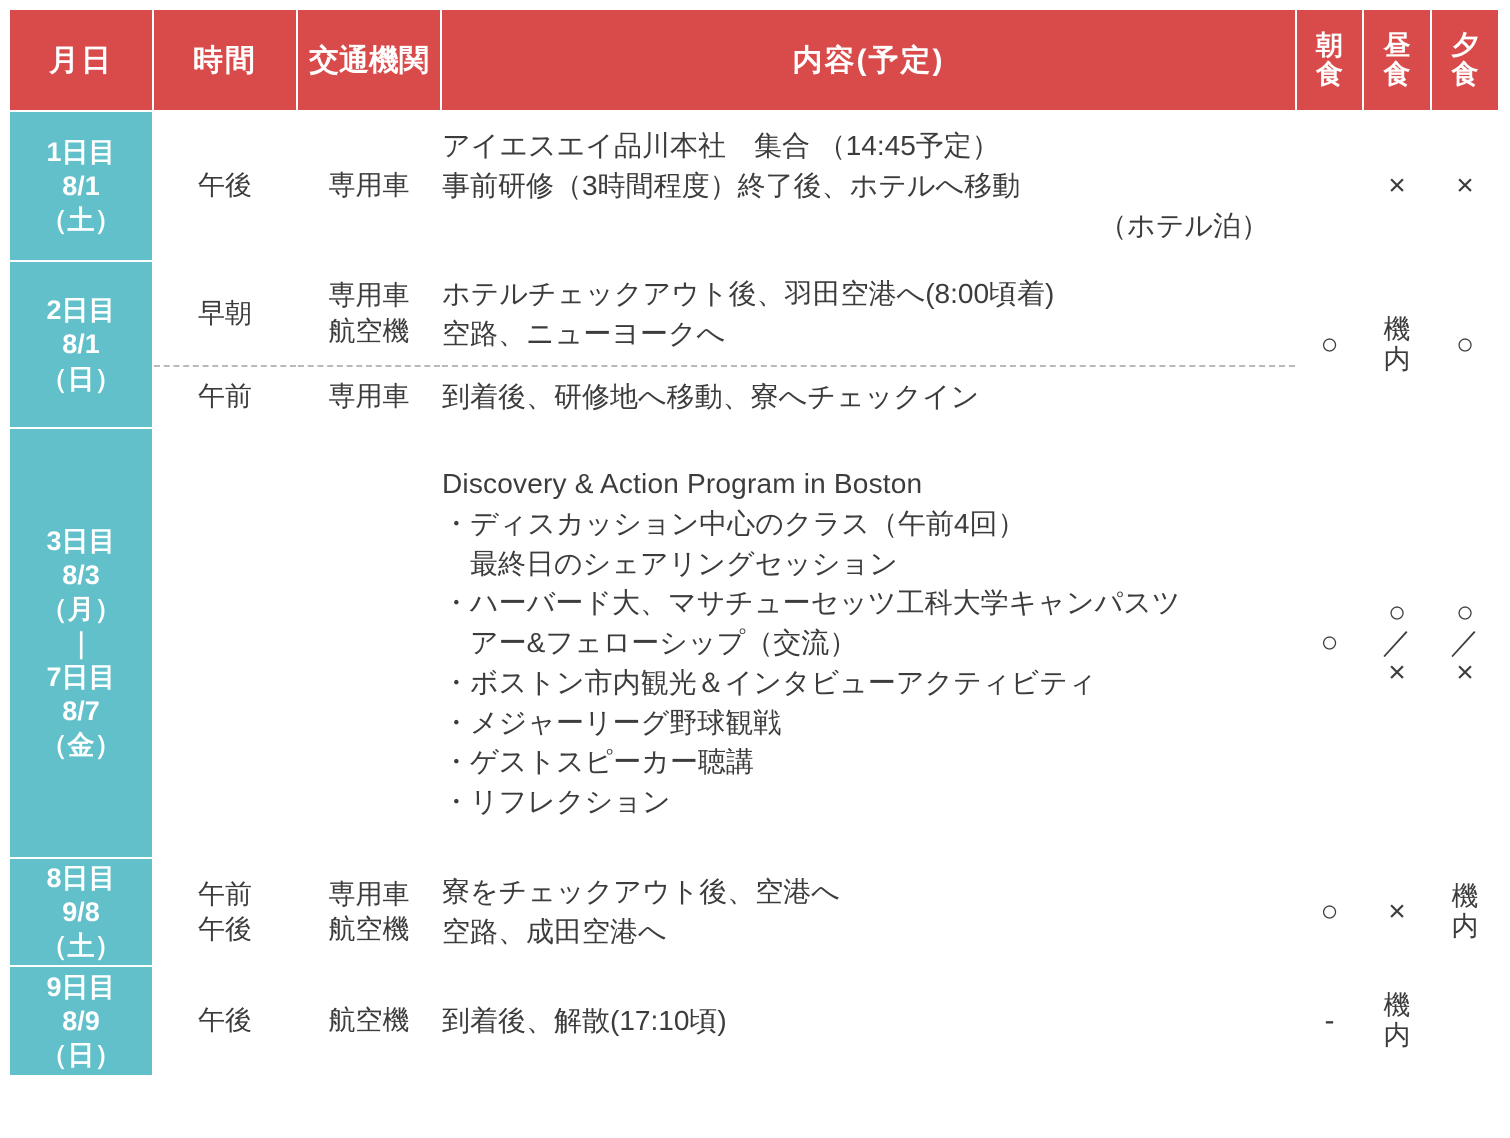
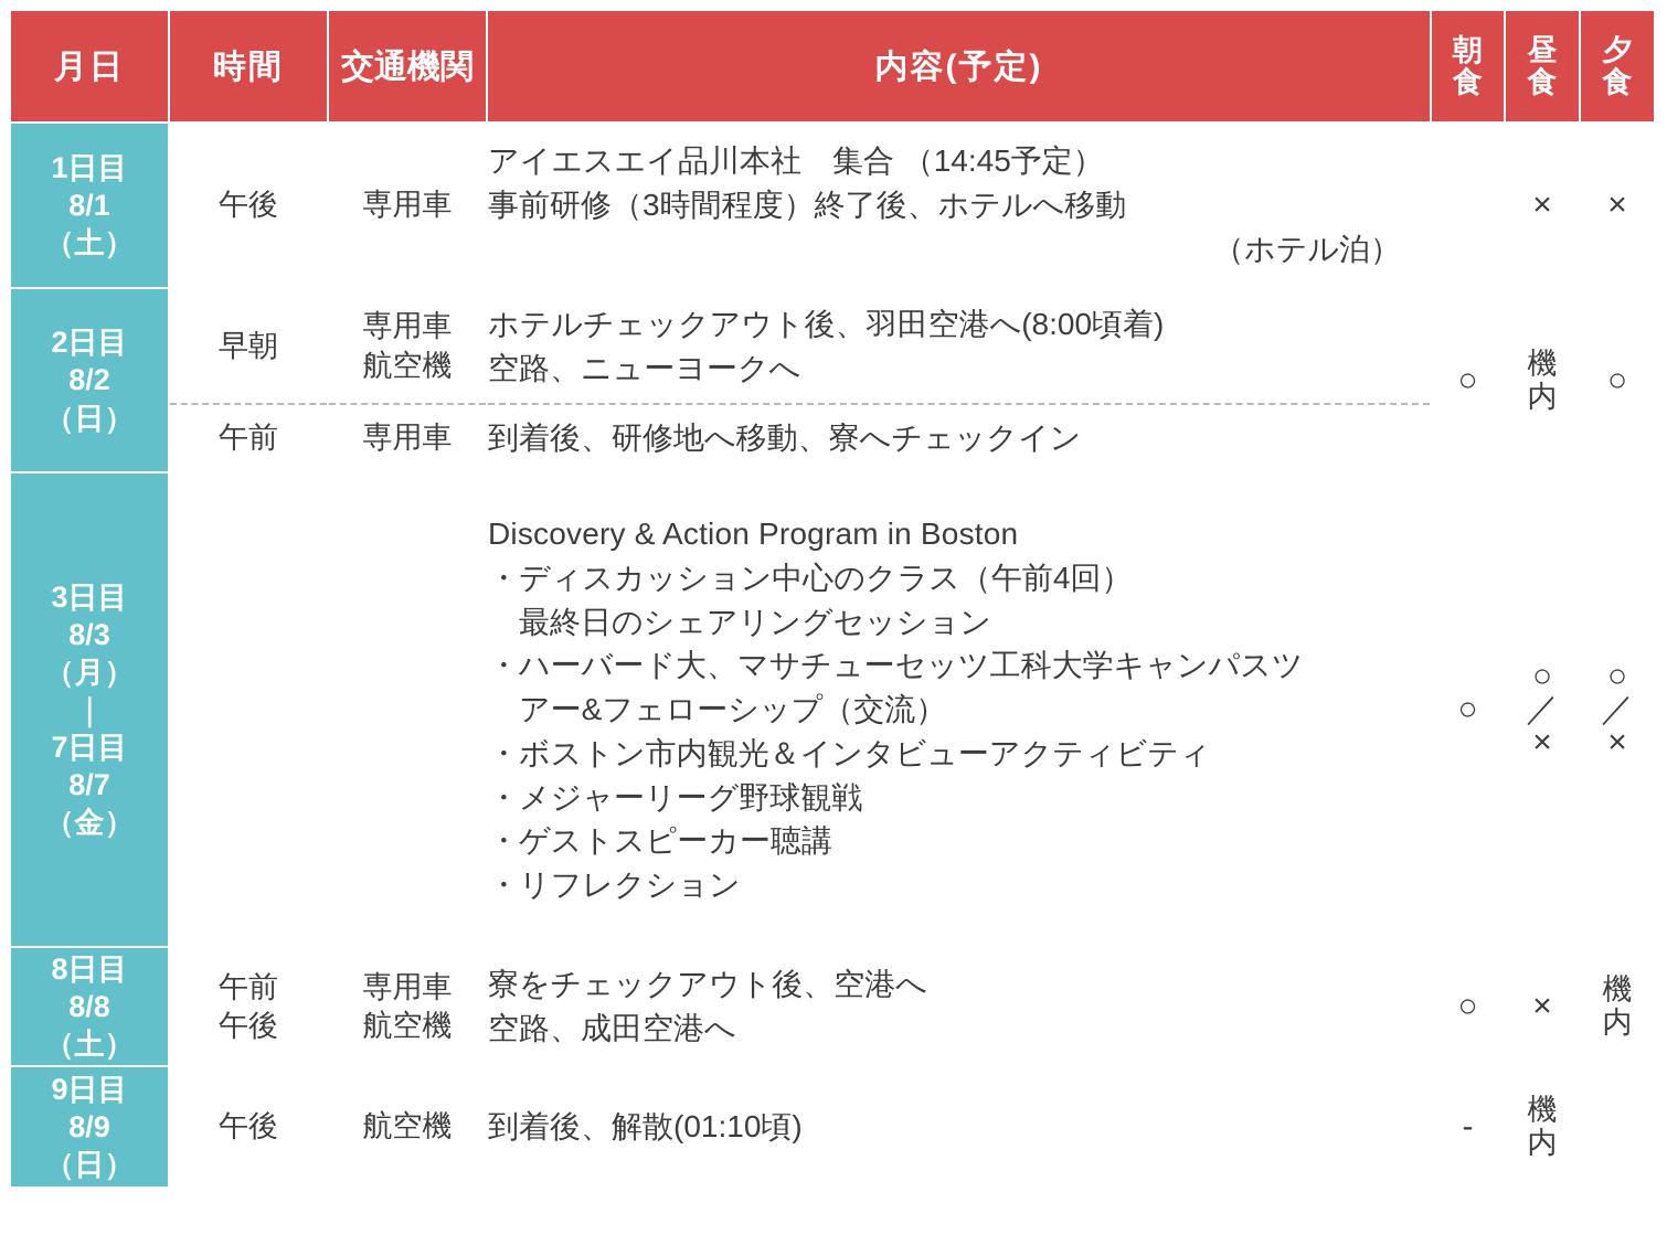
  月日	時間	交通機関	内容(予定)	朝 食	昼 食	夕 食
  1日目 8/1 （土）	午後	専用車	アイエスエイ品川本社 集合 （14:45予定） 事前研修（3時間程度）終了後、ホテルへ移動 （ホテル泊）		×	×
- 2日目 8/1 （日）	早朝	専用車 航空機	ホテルチェックアウト後、羽田空港へ(8:00頃着) 空路、ニューヨークへ	○	機内	○
+ 2日目 8/2 （日）	早朝	専用車 航空機	ホテルチェックアウト後、羽田空港へ(8:00頃着) 空路、ニューヨークへ	○	機内	○
  午前	専用車	到着後、研修地へ移動、寮へチェックイン
  3日目 8/3 （月） ｜ 7日目 8/7 （金）			Discovery & Action Program in Boston ・ディスカッション中心のクラス（午前4回） 最終日のシェアリングセッション ・ハーバード大、マサチューセッツ工科大学キャンパスツ アー&フェローシップ（交流） ・ボストン市内観光＆インタビューアクティビティ ・メジャーリーグ野球観戦 ・ゲストスピーカー聴講 ・リフレクション	○	○／×	○／×
- 8日目 9/8 （土）	午前 午後	専用車 航空機	寮をチェックアウト後、空港へ 空路、成田空港へ	○	×	機内
+ 8日目 8/8 （土）	午前 午後	専用車 航空機	寮をチェックアウト後、空港へ 空路、成田空港へ	○	×	機内
- 9日目 8/9 （日）	午後	航空機	到着後、解散(17:10頃)	-	機内
+ 9日目 8/9 （日）	午後	航空機	到着後、解散(01:10頃)	-	機内
